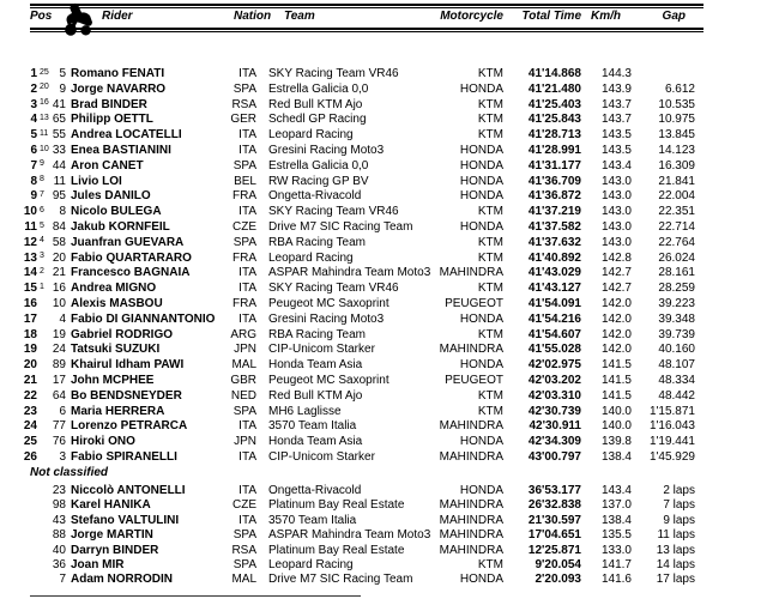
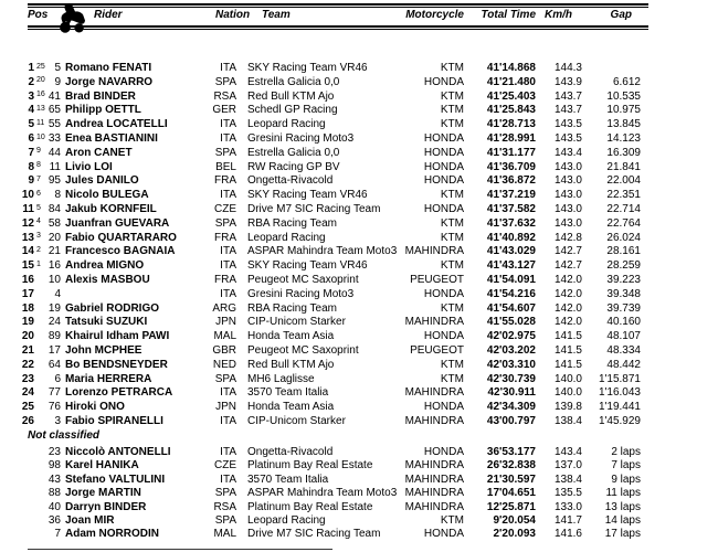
  Pos
  Rider
  Nation
  Team
  Motorcycle
  Total Time
  Km/h
  Gap
  1
  5
  Romano FENATI
  ITA
  SKY Racing Team VR46
  KTM
  41'14.868
  144.3
  2
  9
  Jorge NAVARRO
  SPA
  Estrella Galicia 0,0
  HONDA
  41'21.480
  143.9
  6.612
  3
  41
  Brad BINDER
  RSA
  Red Bull KTM Ajo
  KTM
  41'25.403
  143.7
  10.535
  4
  65
  Philipp OETTL
  GER
  Schedl GP Racing
  KTM
  41'25.843
  143.7
  10.975
  5
  55
  Andrea LOCATELLI
  ITA
  Leopard Racing
  KTM
  41'28.713
  143.5
  13.845
  6
  33
  Enea BASTIANINI
  ITA
  Gresini Racing Moto3
  HONDA
  41'28.991
  143.5
  14.123
  7
  44
  Aron CANET
  SPA
  Estrella Galicia 0,0
  HONDA
  41'31.177
  143.4
  16.309
  8
  11
  Livio LOI
  BEL
  RW Racing GP BV
  HONDA
  41'36.709
  143.0
  21.841
  9
  95
  Jules DANILO
  FRA
  Ongetta-Rivacold
  HONDA
  41'36.872
  143.0
  22.004
  10
  8
  Nicolo BULEGA
  ITA
  SKY Racing Team VR46
  KTM
  41'37.219
  143.0
  22.351
  11
  84
  Jakub KORNFEIL
  CZE
  Drive M7 SIC Racing Team
  HONDA
  41'37.582
  143.0
  22.714
  12
  58
  Juanfran GUEVARA
  SPA
  RBA Racing Team
  KTM
  41'37.632
  143.0
  22.764
  13
  20
  Fabio QUARTARARO
  FRA
  Leopard Racing
  KTM
  41'40.892
  142.8
  26.024
  14
  21
  Francesco BAGNAIA
  ITA
  ASPAR Mahindra Team Moto3
  MAHINDRA
  41'43.029
  142.7
  28.161
  15
  16
  Andrea MIGNO
  ITA
  SKY Racing Team VR46
  KTM
  41'43.127
  142.7
  28.259
  16
  10
  Alexis MASBOU
  FRA
  Peugeot MC Saxoprint
  PEUGEOT
  41'54.091
  142.0
  39.223
  17
  4
- Fabio DI GIANNANTONIO
  ITA
  Gresini Racing Moto3
  HONDA
  41'54.216
  142.0
  39.348
  18
  19
  Gabriel RODRIGO
  ARG
  RBA Racing Team
  KTM
  41'54.607
  142.0
  39.739
  19
  24
  Tatsuki SUZUKI
  JPN
  CIP-Unicom Starker
  MAHINDRA
  41'55.028
  142.0
  40.160
  20
  89
  Khairul Idham PAWI
  MAL
  Honda Team Asia
  HONDA
  42'02.975
  141.5
  48.107
  21
  17
  John MCPHEE
  GBR
  Peugeot MC Saxoprint
  PEUGEOT
  42'03.202
  141.5
  48.334
  22
  64
  Bo BENDSNEYDER
  NED
  Red Bull KTM Ajo
  KTM
  42'03.310
  141.5
  48.442
  23
  6
  Maria HERRERA
  SPA
  MH6 Laglisse
  KTM
  42'30.739
  140.0
  1'15.871
  24
  77
  Lorenzo PETRARCA
  ITA
  3570 Team Italia
  MAHINDRA
  42'30.911
  140.0
  1'16.043
  25
  76
  Hiroki ONO
  JPN
  Honda Team Asia
  HONDA
  42'34.309
  139.8
  1'19.441
  26
  3
  Fabio SPIRANELLI
  ITA
  CIP-Unicom Starker
  MAHINDRA
  43'00.797
  138.4
  1'45.929
  Not classified
  23
  Niccolò ANTONELLI
  ITA
  Ongetta-Rivacold
  HONDA
  36'53.177
  143.4
  2 laps
  98
  Karel HANIKA
  CZE
  Platinum Bay Real Estate
  MAHINDRA
  26'32.838
  137.0
  7 laps
  43
  Stefano VALTULINI
  ITA
  3570 Team Italia
  MAHINDRA
  21'30.597
  138.4
  9 laps
  88
  Jorge MARTIN
  SPA
  ASPAR Mahindra Team Moto3
  MAHINDRA
  17'04.651
  135.5
  11 laps
  40
  Darryn BINDER
  RSA
  Platinum Bay Real Estate
  MAHINDRA
  12'25.871
  133.0
  13 laps
  36
  Joan MIR
  SPA
  Leopard Racing
  KTM
  9'20.054
  141.7
  14 laps
  7
  Adam NORRODIN
  MAL
  Drive M7 SIC Racing Team
  HONDA
  2'20.093
  141.6
  17 laps
